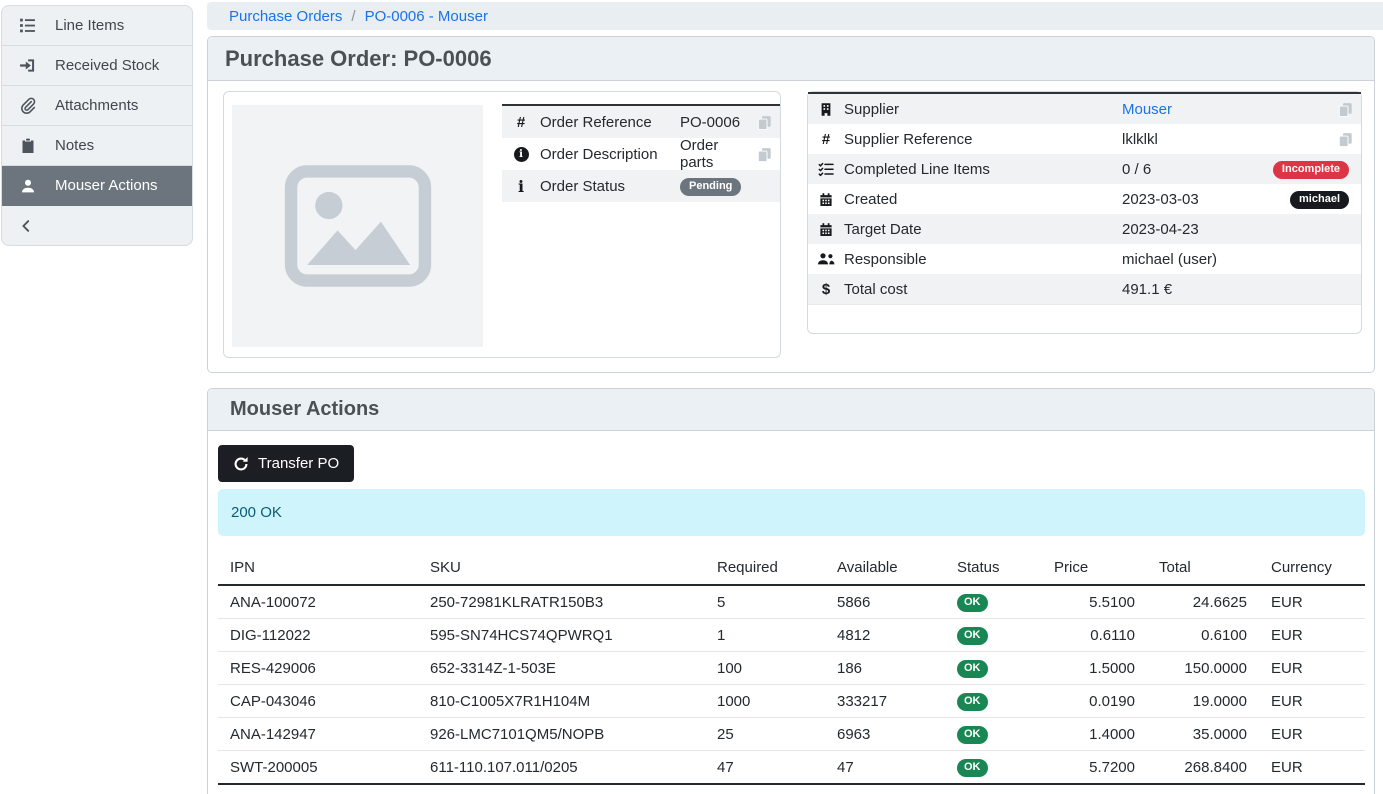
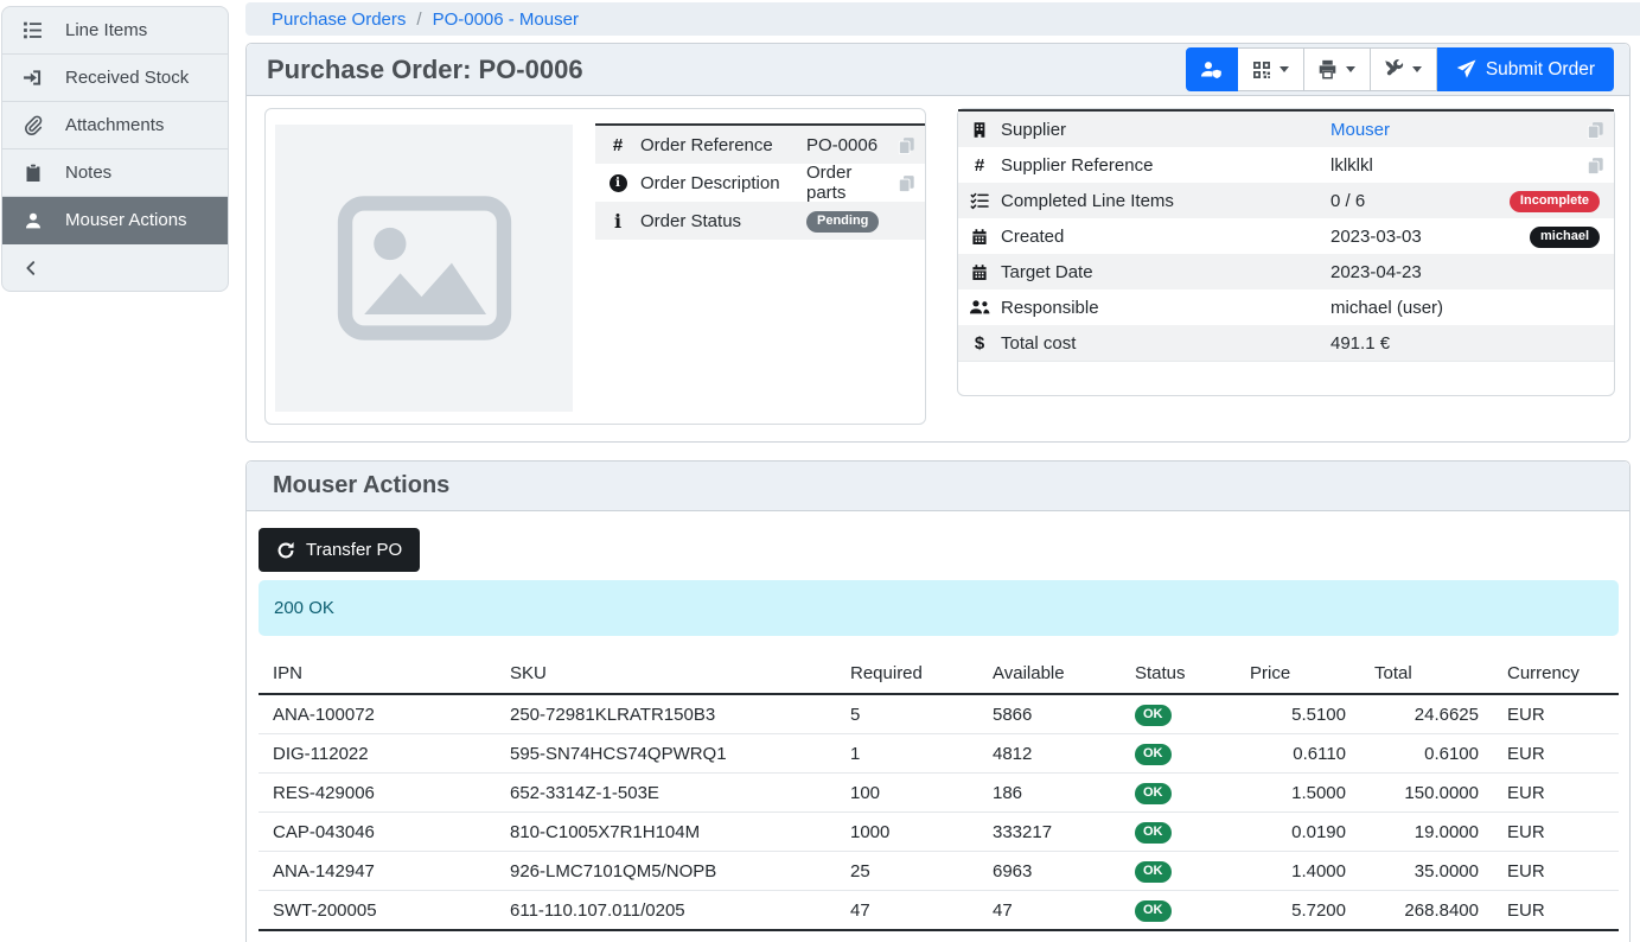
  Line Items
  Received Stock
  Attachments
  Notes
  Mouser Actions
  Purchase Orders
  /
  PO-0006 - Mouser
  Purchase Order: PO-0006
+ Submit Order
  #
  Order Reference
  PO-0006
  i
  Order Description
  Order parts
  i
  Order Status
  Pending
  Supplier
  Mouser
  #
  Supplier Reference
  lklklkl
  Completed Line Items
  0 / 6
  Incomplete
  Created
  2023-03-03
  michael
  Target Date
  2023-04-23
  Responsible
  michael (user)
  $
  Total cost
  491.1 €
  Mouser Actions
  Transfer PO
  200 OK
  IPN	SKU	Required	Available	Status	Price	Total	Currency
  ANA-100072	250-72981KLRATR150B3	5	5866	OK	5.5100	24.6625	EUR
  DIG-112022	595-SN74HCS74QPWRQ1	1	4812	OK	0.6110	0.6100	EUR
  RES-429006	652-3314Z-1-503E	100	186	OK	1.5000	150.0000	EUR
  CAP-043046	810-C1005X7R1H104M	1000	333217	OK	0.0190	19.0000	EUR
  ANA-142947	926-LMC7101QM5/NOPB	25	6963	OK	1.4000	35.0000	EUR
  SWT-200005	611-110.107.011/0205	47	47	OK	5.7200	268.8400	EUR
